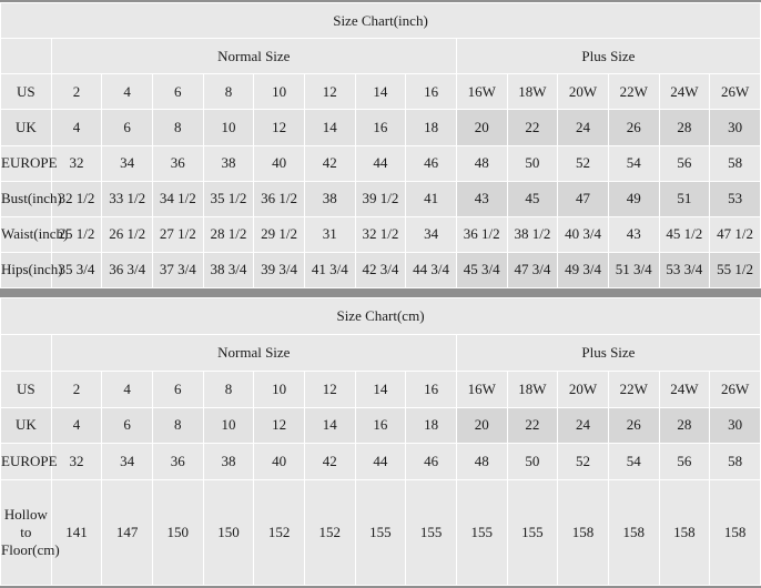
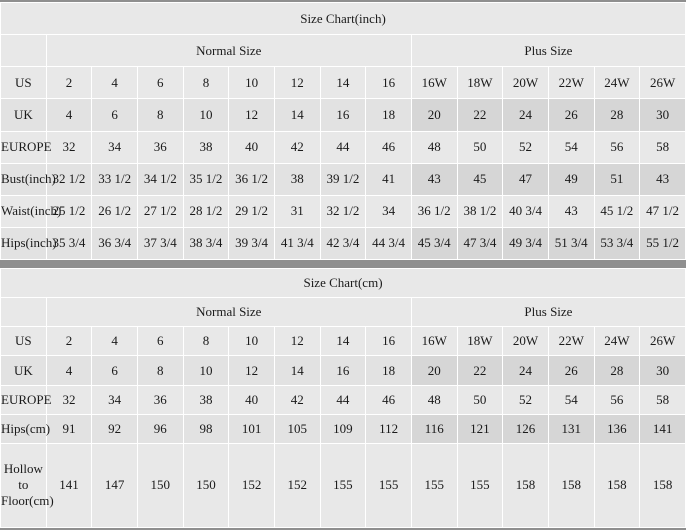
  Size Chart(inch)
  	Normal Size	Plus Size
  US	2	4	6	8	10	12	14	16	16W	18W	20W	22W	24W	26W
  UK	4	6	8	10	12	14	16	18	20	22	24	26	28	30
  EUROPE	32	34	36	38	40	42	44	46	48	50	52	54	56	58
- Bust(inch	32 1/2	33 1/2	34 1/2	35 1/2	36 1/2	38	39 1/2	41	43	45	47	49	51	53
+ Bust(inch	32 1/2	33 1/2	34 1/2	35 1/2	36 1/2	38	39 1/2	41	43	45	47	49	51	43
  Waist(inc	25 1/2	26 1/2	27 1/2	28 1/2	29 1/2	31	32 1/2	34	36 1/2	38 1/2	40 3/4	43	45 1/2	47 1/2
  Hips(inch	35 3/4	36 3/4	37 3/4	38 3/4	39 3/4	41 3/4	42 3/4	44 3/4	45 3/4	47 3/4	49 3/4	51 3/4	53 3/4	55 1/2
  Size Chart(cm)
  	Normal Size	Plus Size
  US	2	4	6	8	10	12	14	16	16W	18W	20W	22W	24W	26W
  UK	4	6	8	10	12	14	16	18	20	22	24	26	28	30
  EUROPE	32	34	36	38	40	42	44	46	48	50	52	54	56	58
+ Hips(cm)	91	92	96	98	101	105	109	112	116	121	126	131	136	141
  Hollow to Floor(cm)	141	147	150	150	152	152	155	155	155	155	158	158	158	158
